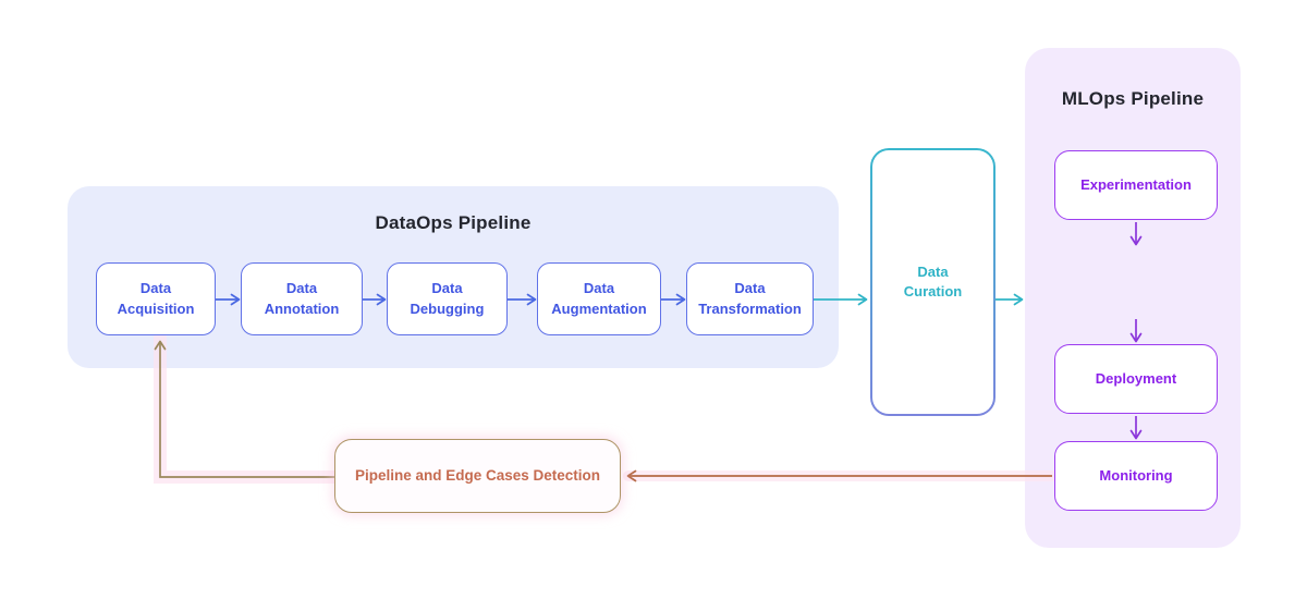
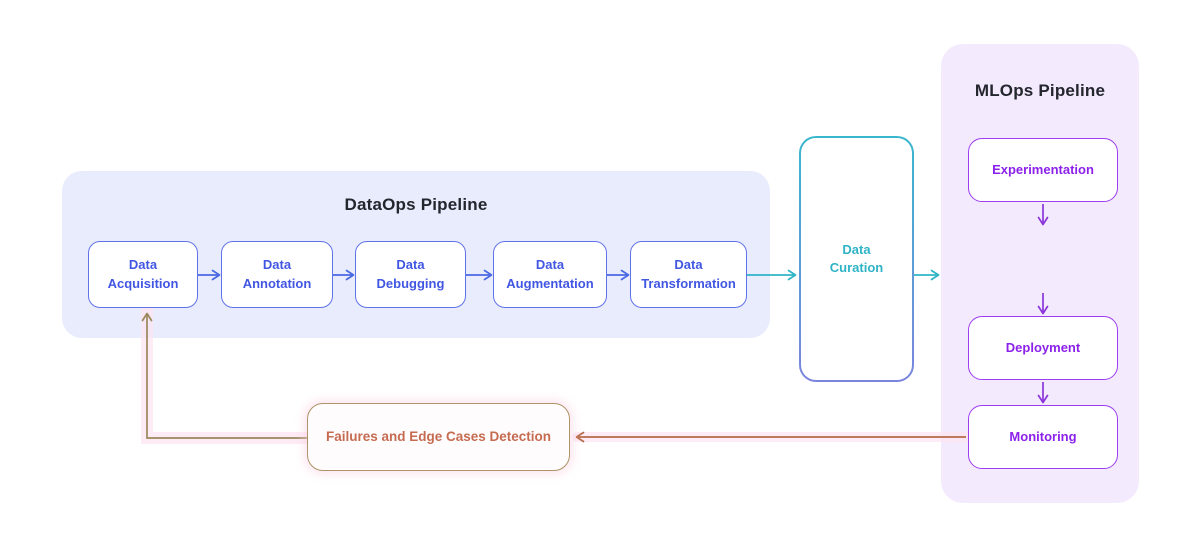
  DataOps Pipeline
  MLOps Pipeline
  Data
  Acquisition
  Data
  Annotation
  Data
  Debugging
  Data
  Augmentation
  Data
  Transformation
  Data
  Curation
  Experimentation
  Deployment
  Monitoring
- Pipeline and Edge Cases Detection
+ Failures and Edge Cases Detection
